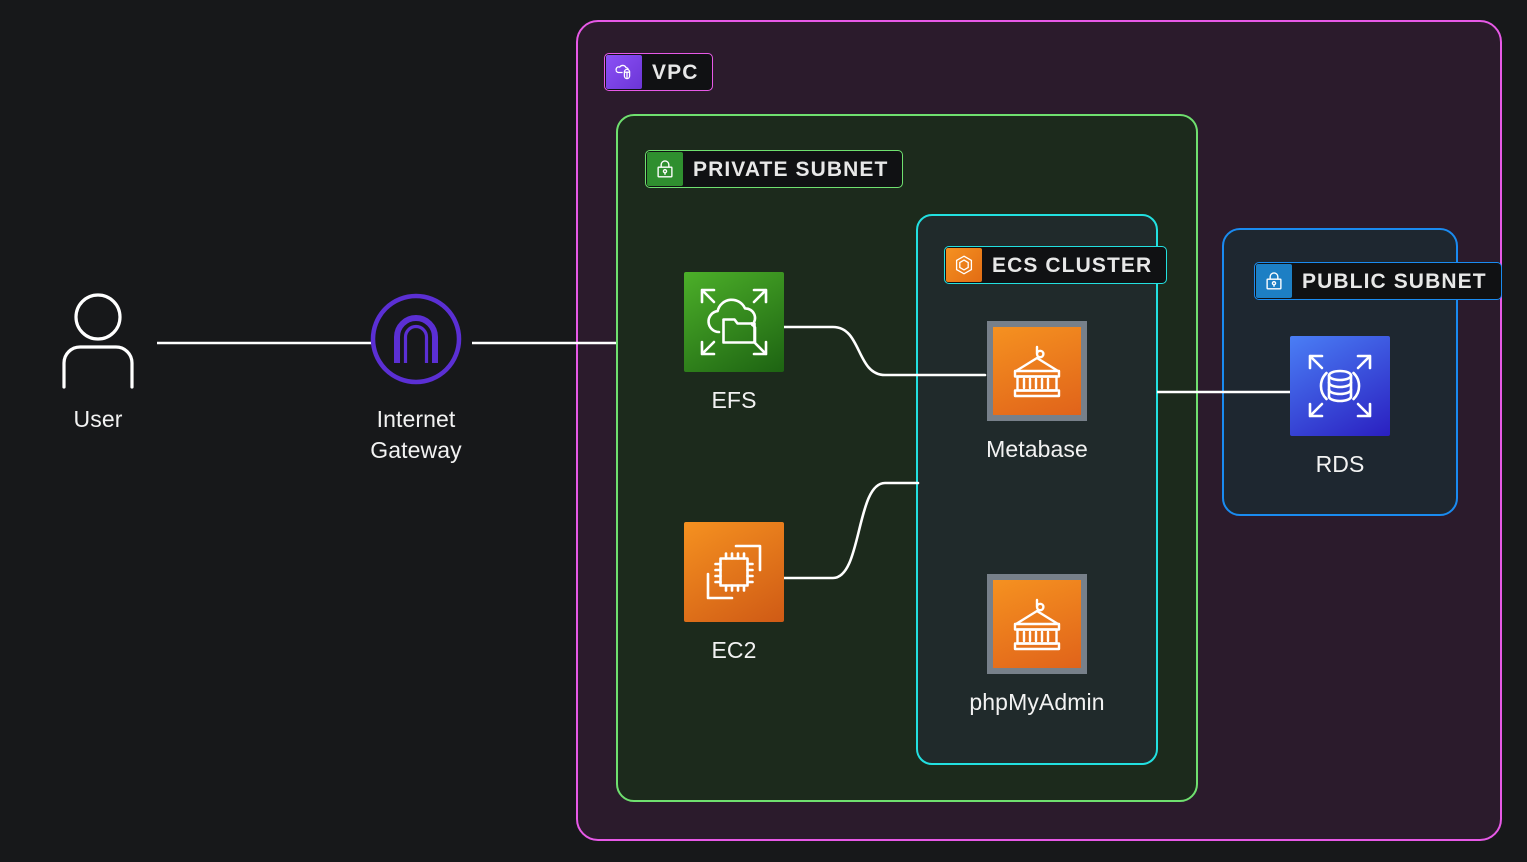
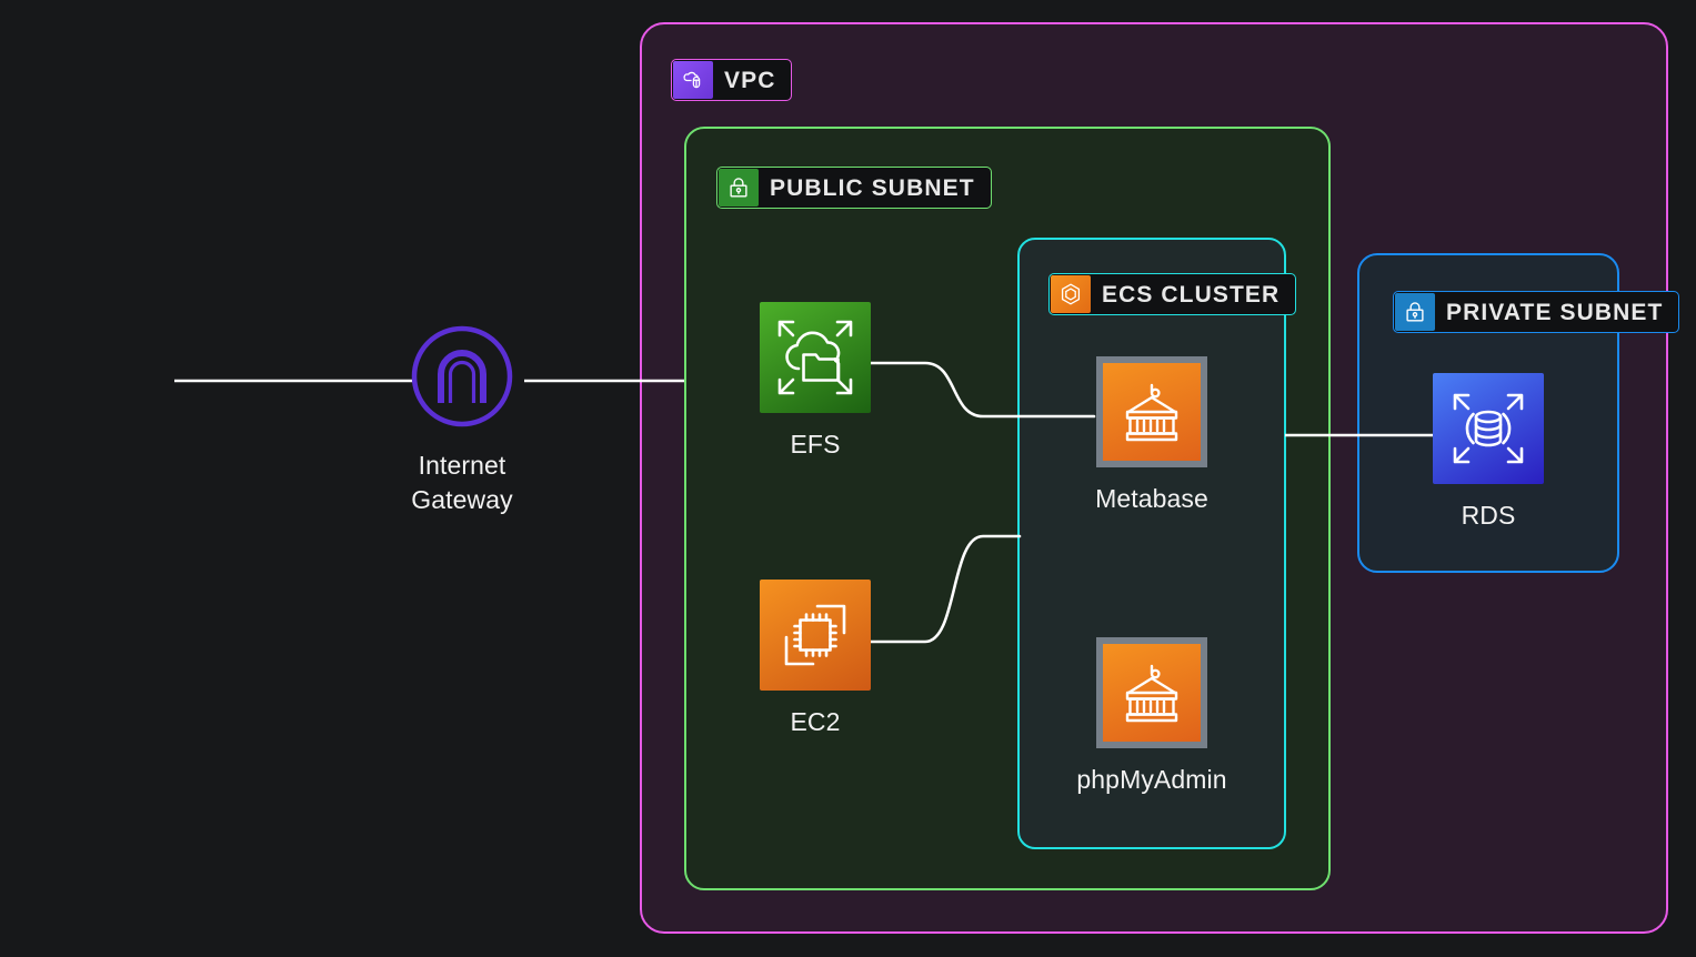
  VPC
- PRIVATE SUBNET
+ PUBLIC SUBNET
  ECS CLUSTER
- PUBLIC SUBNET
+ PRIVATE SUBNET
- User
  Internet
  Gateway
  EFS
  EC2
  Metabase
  phpMyAdmin
  RDS
